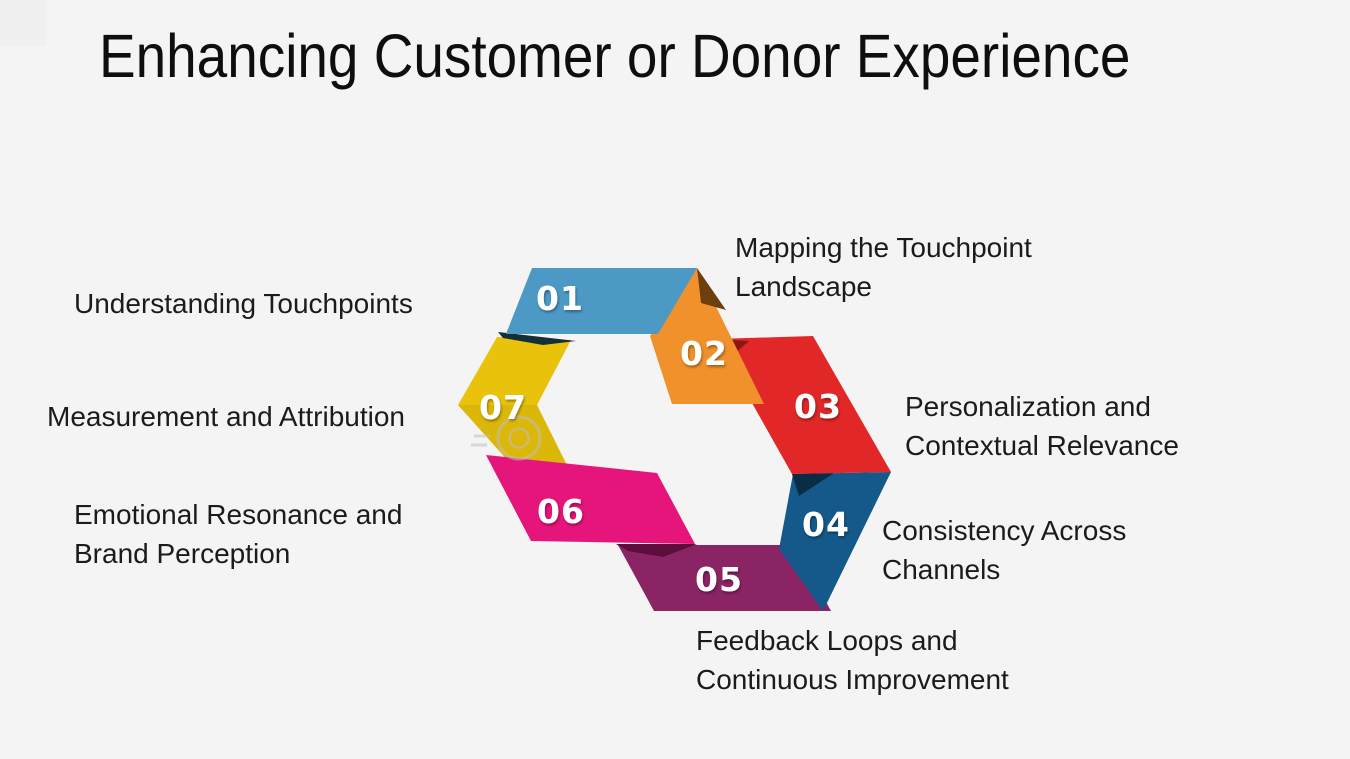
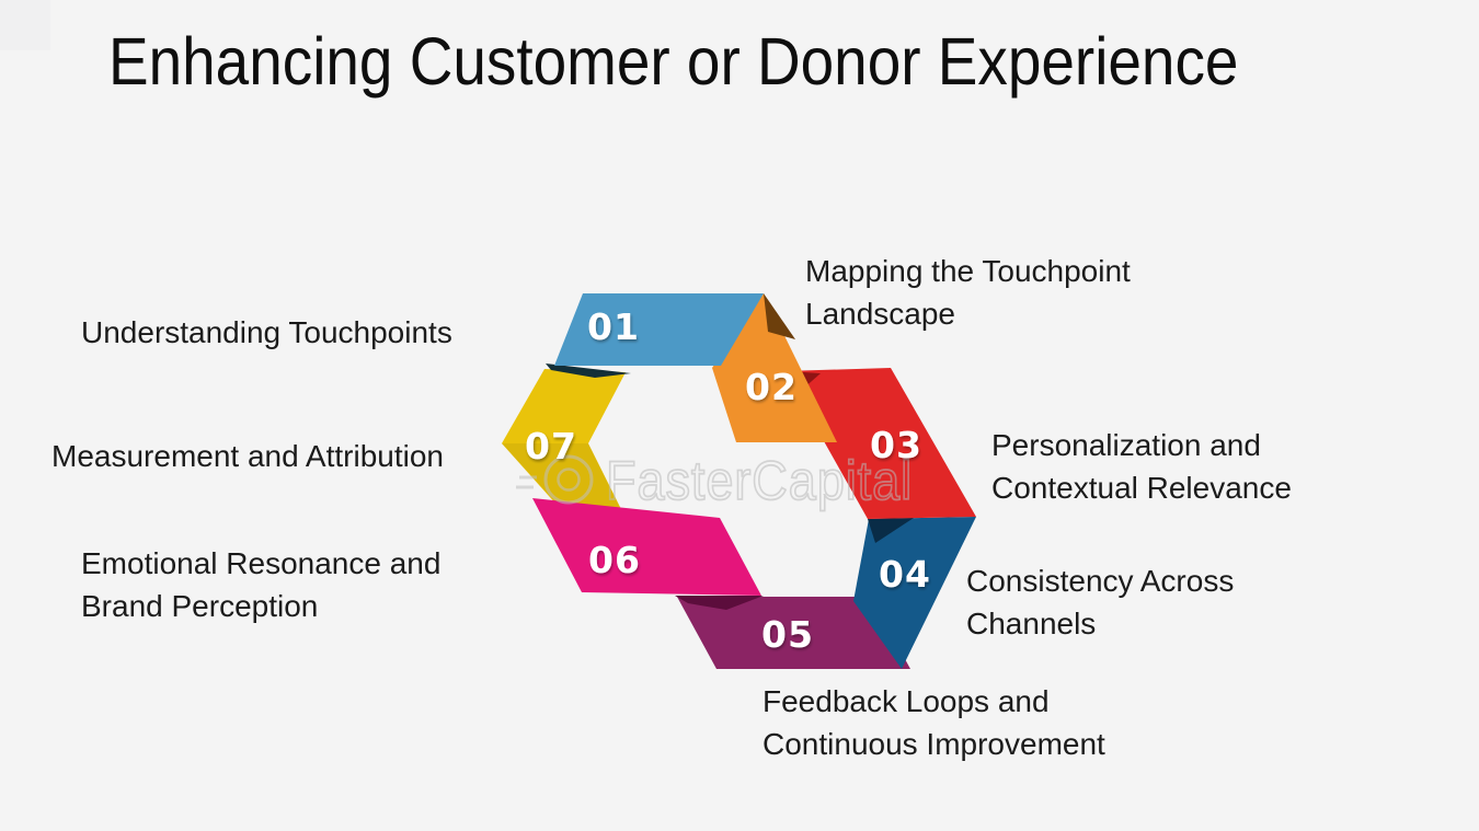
  Enhancing Customer or Donor Experience
+ FasterCapital
  01
  02
  03
  04
  05
  06
  07
  Understanding Touchpoints
  Mapping the Touchpoint
  Landscape
  Personalization and
  Contextual Relevance
  Consistency Across
  Channels
  Feedback Loops and
  Continuous Improvement
  Emotional Resonance and
  Brand Perception
  Measurement and Attribution
